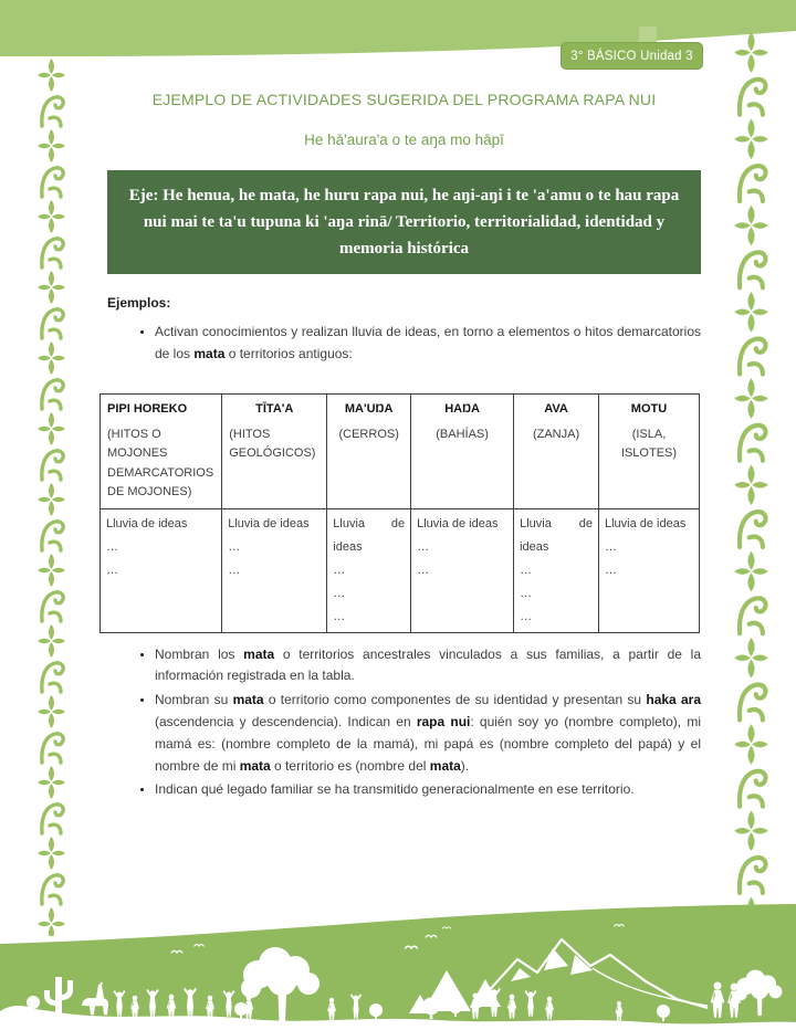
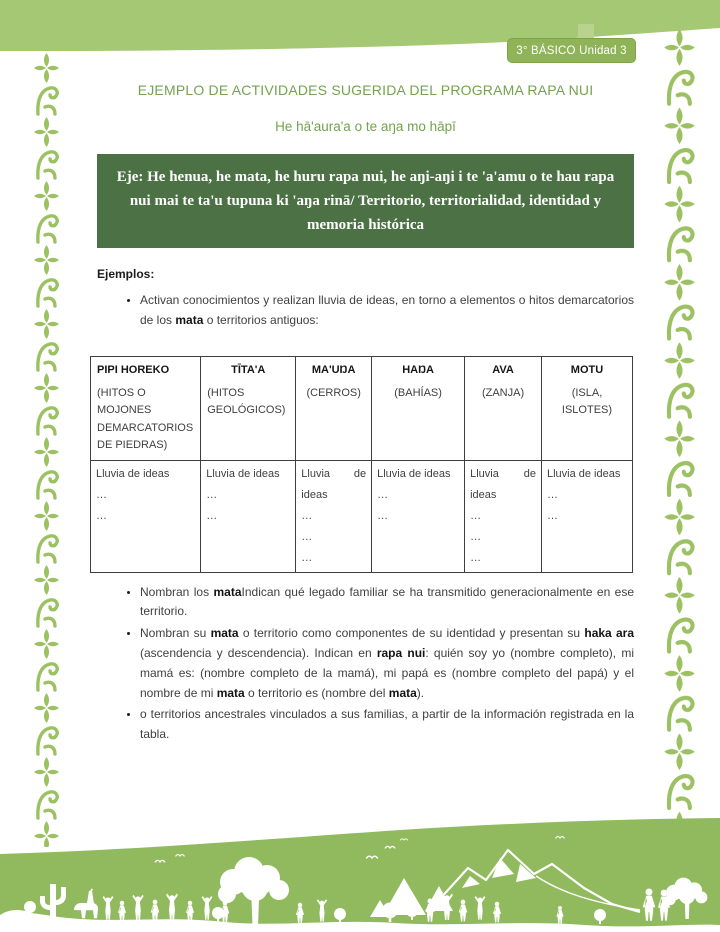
  3° BÁSICO Unidad 3
  EJEMPLO DE ACTIVIDADES SUGERIDA DEL PROGRAMA RAPA NUI
  He hā'aura'a o te aŋa mo hāpī
  Eje: He henua, he mata, he huru rapa nui, he aŋi-aŋi i te 'a'amu o te hau rapa nui mai te ta'u tupuna ki 'aŋa rinā/ Territorio, territorialidad, identidad y memoria histórica
  Ejemplos:
  Activan conocimientos y realizan lluvia de ideas, en torno a elementos o hitos demarcatorios de los mata o territorios antiguos:
- PIPI HOREKO (HITOS O MOJONES DEMARCATORIOS DE MOJONES)	TĪTA'A (HITOS GEOLÓGICOS)	MA'UŊA (CERROS)	HAŊA (BAHÍAS)	AVA (ZANJA)	MOTU (ISLA, ISLOTES)
+ PIPI HOREKO (HITOS O MOJONES DEMARCATORIOS DE PIEDRAS)	TĪTA'A (HITOS GEOLÓGICOS)	MA'UŊA (CERROS)	HAŊA (BAHÍAS)	AVA (ZANJA)	MOTU (ISLA, ISLOTES)
  Lluvia de ideas … …	Lluvia de ideas … …	Lluvia de ideas … … …	Lluvia de ideas … …	Lluvia de ideas … … …	Lluvia de ideas … …
- Nombran los mata o territorios ancestrales vinculados a sus familias, a partir de la información registrada en la tabla.
+ Nombran los mataIndican qué legado familiar se ha transmitido generacionalmente en ese territorio.
  Nombran su mata o territorio como componentes de su identidad y presentan su haka ara (ascendencia y descendencia). Indican en rapa nui: quién soy yo (nombre completo), mi mamá es: (nombre completo de la mamá), mi papá es (nombre completo del papá) y el nombre de mi mata o territorio es (nombre del mata).
- Indican qué legado familiar se ha transmitido generacionalmente en ese territorio.
+ o territorios ancestrales vinculados a sus familias, a partir de la información registrada en la tabla.
